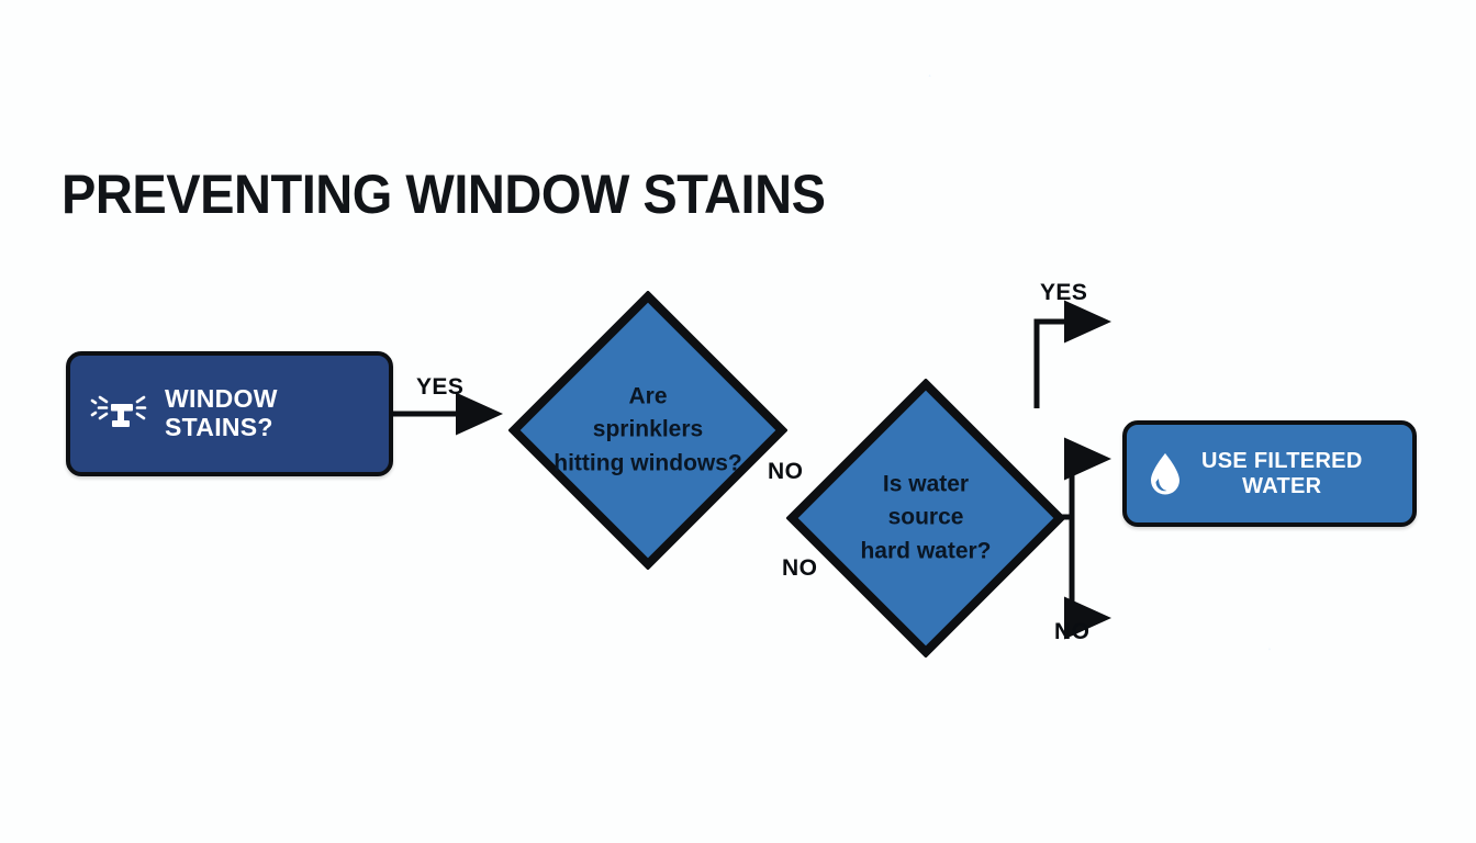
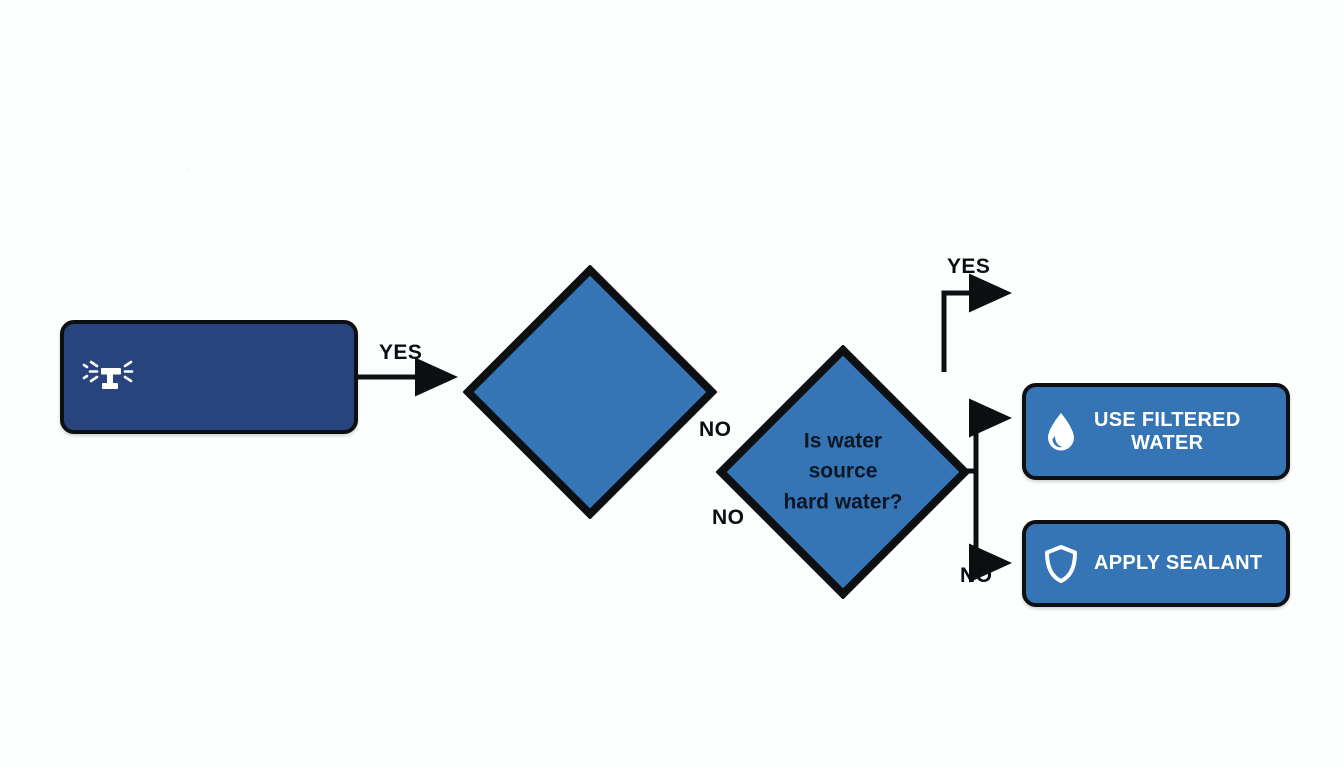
- PREVENTING WINDOW STAINS
- WINDOW
- STAINS?
- Are
- sprinklers
- hitting windows?
  Is water
  source
  hard water?
  USE FILTERED
  WATER
+ APPLY SEALANT
  YES
  NO
  NO
  YES
  NO
